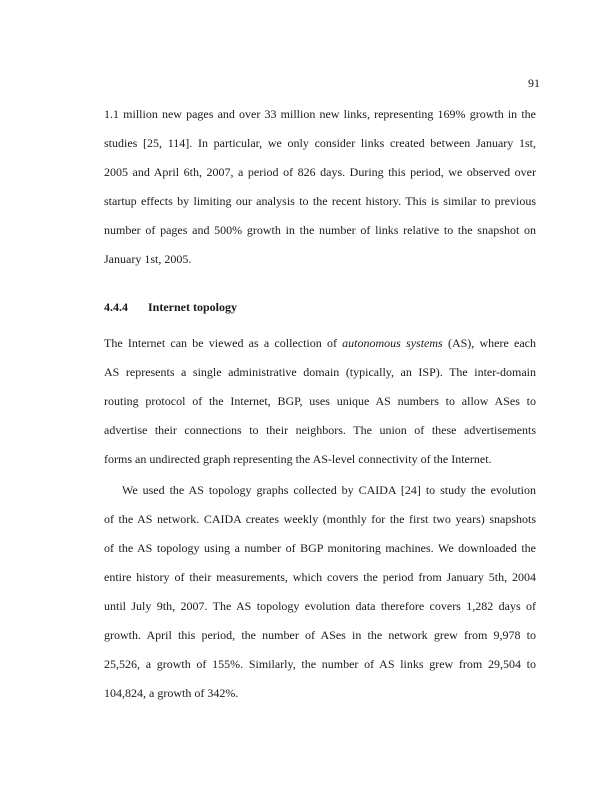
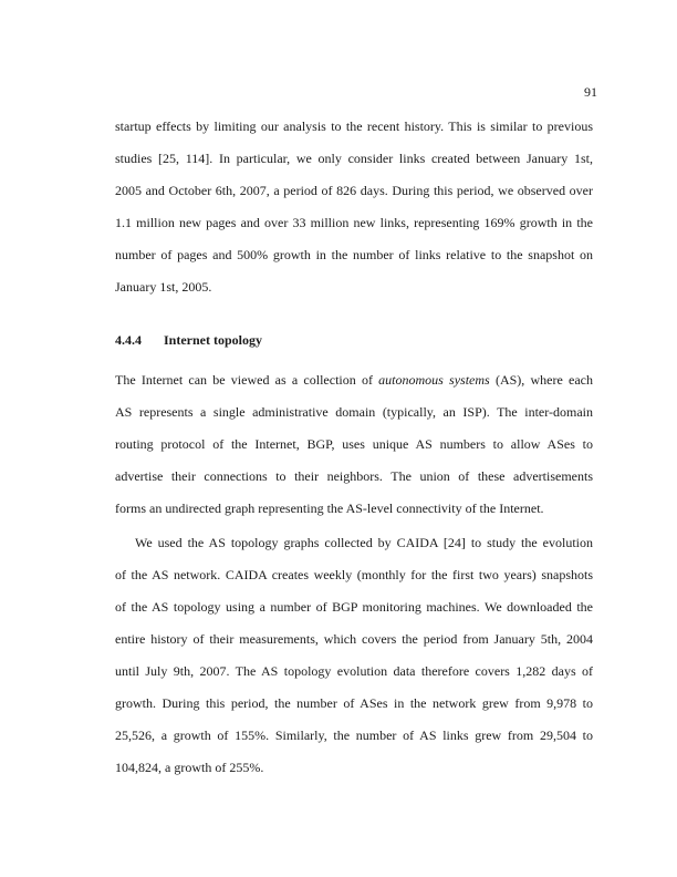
  91
- 1.1 million new pages and over 33 million new links, representing 169% growth in the
+ startup effects by limiting our analysis to the recent history. This is similar to previous
  studies [25, 114]. In particular, we only consider links created between January 1st,
- 2005 and April 6th, 2007, a period of 826 days. During this period, we observed over
+ 2005 and October 6th, 2007, a period of 826 days. During this period, we observed over
- startup effects by limiting our analysis to the recent history. This is similar to previous
+ 1.1 million new pages and over 33 million new links, representing 169% growth in the
  number of pages and 500% growth in the number of links relative to the snapshot on
  January 1st, 2005.
  4.4.4 Internet topology
  The Internet can be viewed as a collection of autonomous systems (AS), where each
  AS represents a single administrative domain (typically, an ISP). The inter-domain
  routing protocol of the Internet, BGP, uses unique AS numbers to allow ASes to
  advertise their connections to their neighbors. The union of these advertisements
  forms an undirected graph representing the AS-level connectivity of the Internet.
  We used the AS topology graphs collected by CAIDA [24] to study the evolution
  of the AS network. CAIDA creates weekly (monthly for the first two years) snapshots
  of the AS topology using a number of BGP monitoring machines. We downloaded the
  entire history of their measurements, which covers the period from January 5th, 2004
  until July 9th, 2007. The AS topology evolution data therefore covers 1,282 days of
- growth. April this period, the number of ASes in the network grew from 9,978 to
+ growth. During this period, the number of ASes in the network grew from 9,978 to
  25,526, a growth of 155%. Similarly, the number of AS links grew from 29,504 to
- 104,824, a growth of 342%.
+ 104,824, a growth of 255%.
